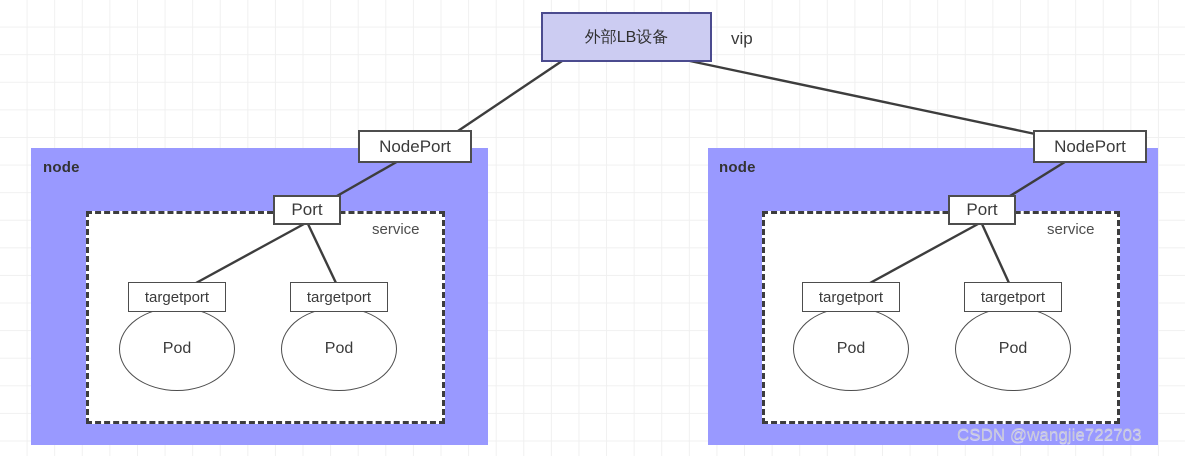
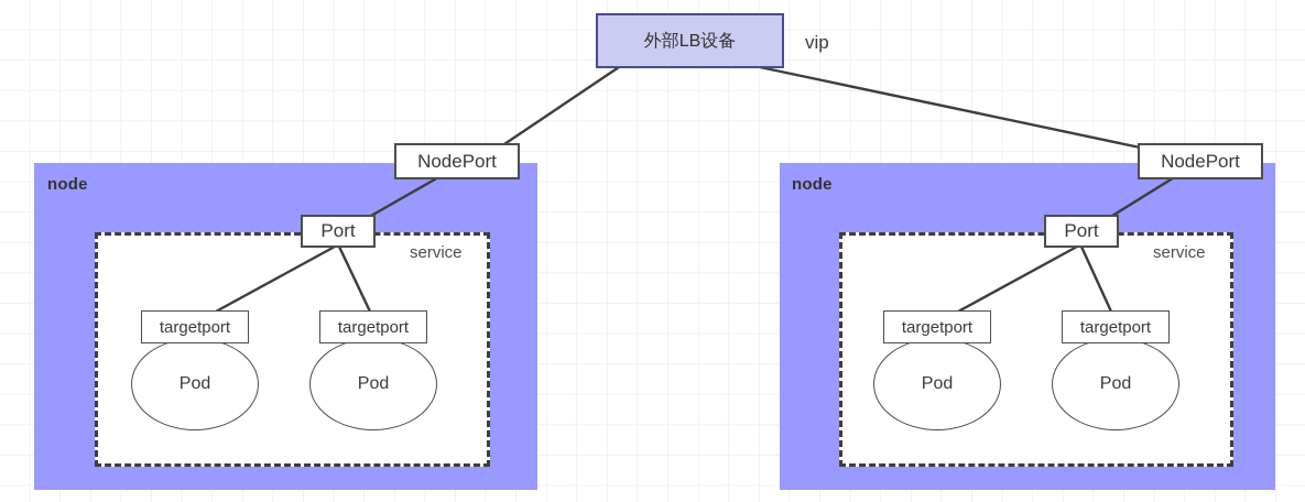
  node
  node
  service
  service
  外部LB设备
  vip
  NodePort
  NodePort
  Port
  Port
  Pod
  Pod
  targetport
  targetport
  Pod
  Pod
  targetport
  targetport
- CSDN @wangjie722703
